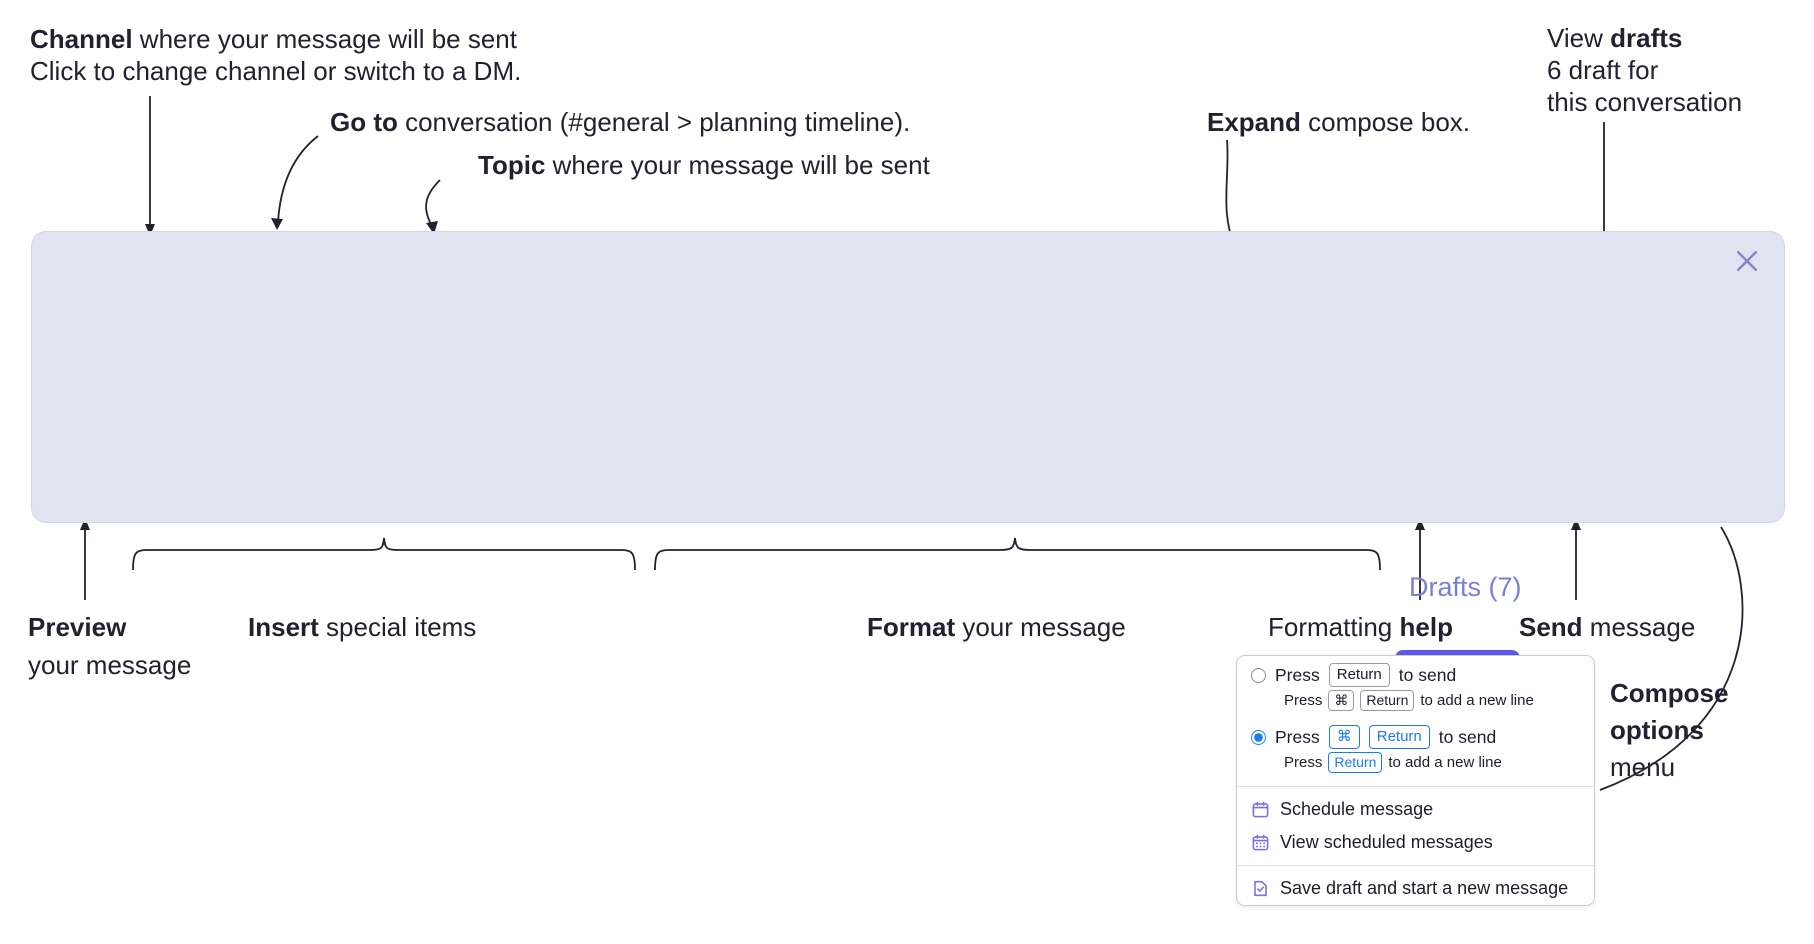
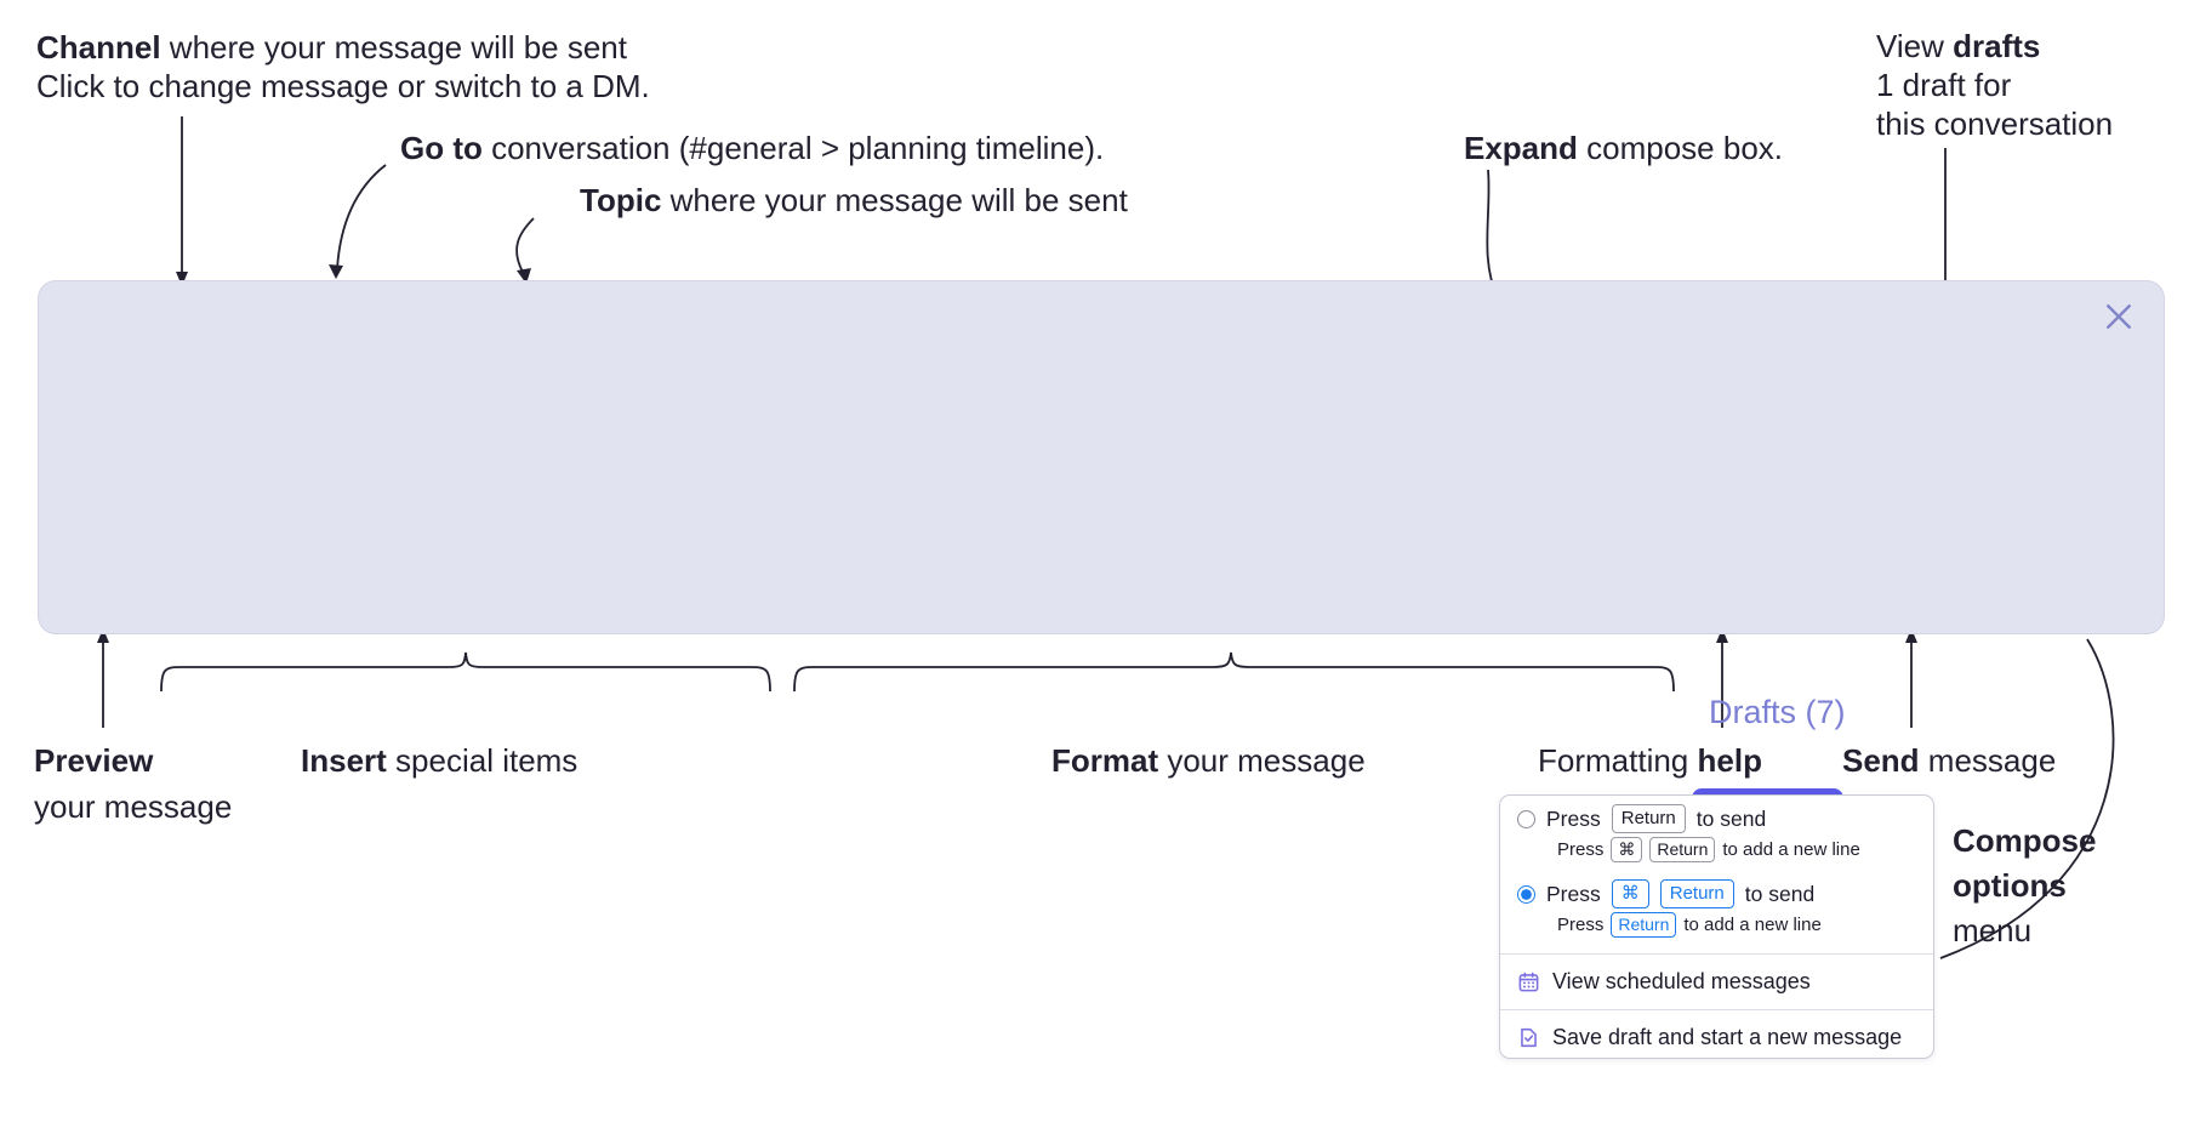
  Channel where your message will be sent
- Click to change channel or switch to a DM.
+ Click to change message or switch to a DM.
  Go to conversation (#general > planning timeline).
  Topic where your message will be sent
  Expand compose box.
  View drafts
- 6 draft for
+ 1 draft for
  this conversation
  Preview
  your message
  Insert special items
  Format your message
  Formatting help
  Send message
  Compose
  options
  menu
  Drafts (7)
  Press
  Return
  to send
  Press
  ⌘
  Return
  to add a new line
  Press
  ⌘
  Return
  to send
  Press
  Return
  to add a new line
- Schedule message
  View scheduled messages
  Save draft and start a new message
